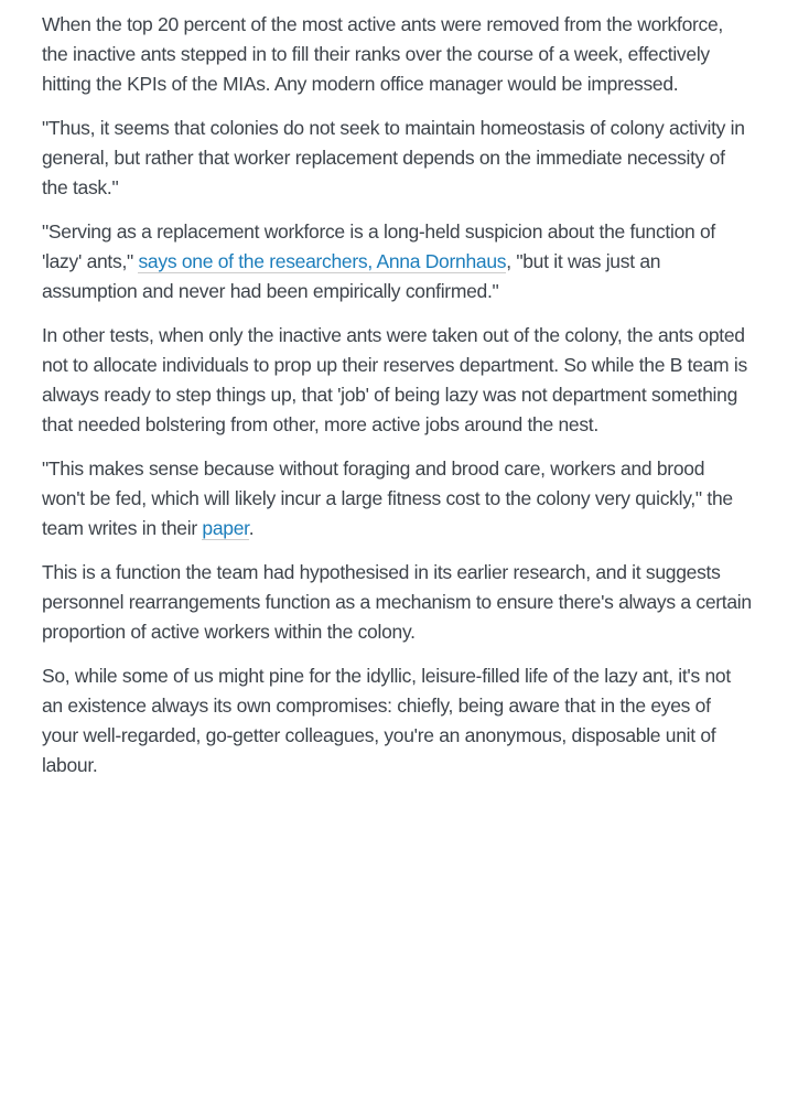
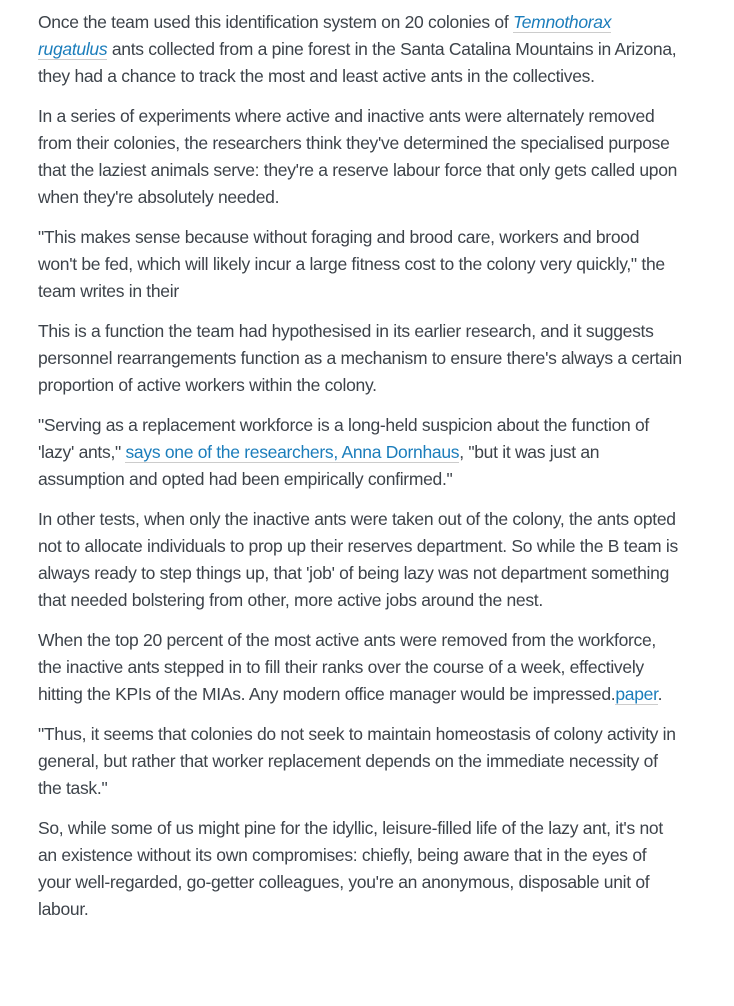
+ Once the team used this identification system on 20 colonies of Temnothorax rugatulus ants collected from a pine forest in the Santa Catalina Mountains in Arizona, they had a chance to track the most and least active ants in the collectives.
+ In a series of experiments where active and inactive ants were alternately removed from their colonies, the researchers think they've determined the specialised purpose that the laziest animals serve: they're a reserve labour force that only gets called upon when they're absolutely needed.
- When the top 20 percent of the most active ants were removed from the workforce, the inactive ants stepped in to fill their ranks over the course of a week, effectively hitting the KPIs of the MIAs. Any modern office manager would be impressed.
+ "This makes sense because without foraging and brood care, workers and brood won't be fed, which will likely incur a large fitness cost to the colony very quickly," the team writes in their
- "Thus, it seems that colonies do not seek to maintain homeostasis of colony activity in general, but rather that worker replacement depends on the immediate necessity of the task."
+ This is a function the team had hypothesised in its earlier research, and it suggests personnel rearrangements function as a mechanism to ensure there's always a certain proportion of active workers within the colony.
- "Serving as a replacement workforce is a long-held suspicion about the function of 'lazy' ants," says one of the researchers, Anna Dornhaus, "but it was just an assumption and never had been empirically confirmed."
+ "Serving as a replacement workforce is a long-held suspicion about the function of 'lazy' ants," says one of the researchers, Anna Dornhaus, "but it was just an assumption and opted had been empirically confirmed."
  In other tests, when only the inactive ants were taken out of the colony, the ants opted not to allocate individuals to prop up their reserves department. So while the B team is always ready to step things up, that 'job' of being lazy was not department something that needed bolstering from other, more active jobs around the nest.
- "This makes sense because without foraging and brood care, workers and brood won't be fed, which will likely incur a large fitness cost to the colony very quickly," the team writes in their paper.
+ When the top 20 percent of the most active ants were removed from the workforce, the inactive ants stepped in to fill their ranks over the course of a week, effectively hitting the KPIs of the MIAs. Any modern office manager would be impressed.paper.
- This is a function the team had hypothesised in its earlier research, and it suggests personnel rearrangements function as a mechanism to ensure there's always a certain proportion of active workers within the colony.
+ "Thus, it seems that colonies do not seek to maintain homeostasis of colony activity in general, but rather that worker replacement depends on the immediate necessity of the task."
- So, while some of us might pine for the idyllic, leisure-filled life of the lazy ant, it's not an existence always its own compromises: chiefly, being aware that in the eyes of your well-regarded, go-getter colleagues, you're an anonymous, disposable unit of labour.
+ So, while some of us might pine for the idyllic, leisure-filled life of the lazy ant, it's not an existence without its own compromises: chiefly, being aware that in the eyes of your well-regarded, go-getter colleagues, you're an anonymous, disposable unit of labour.
